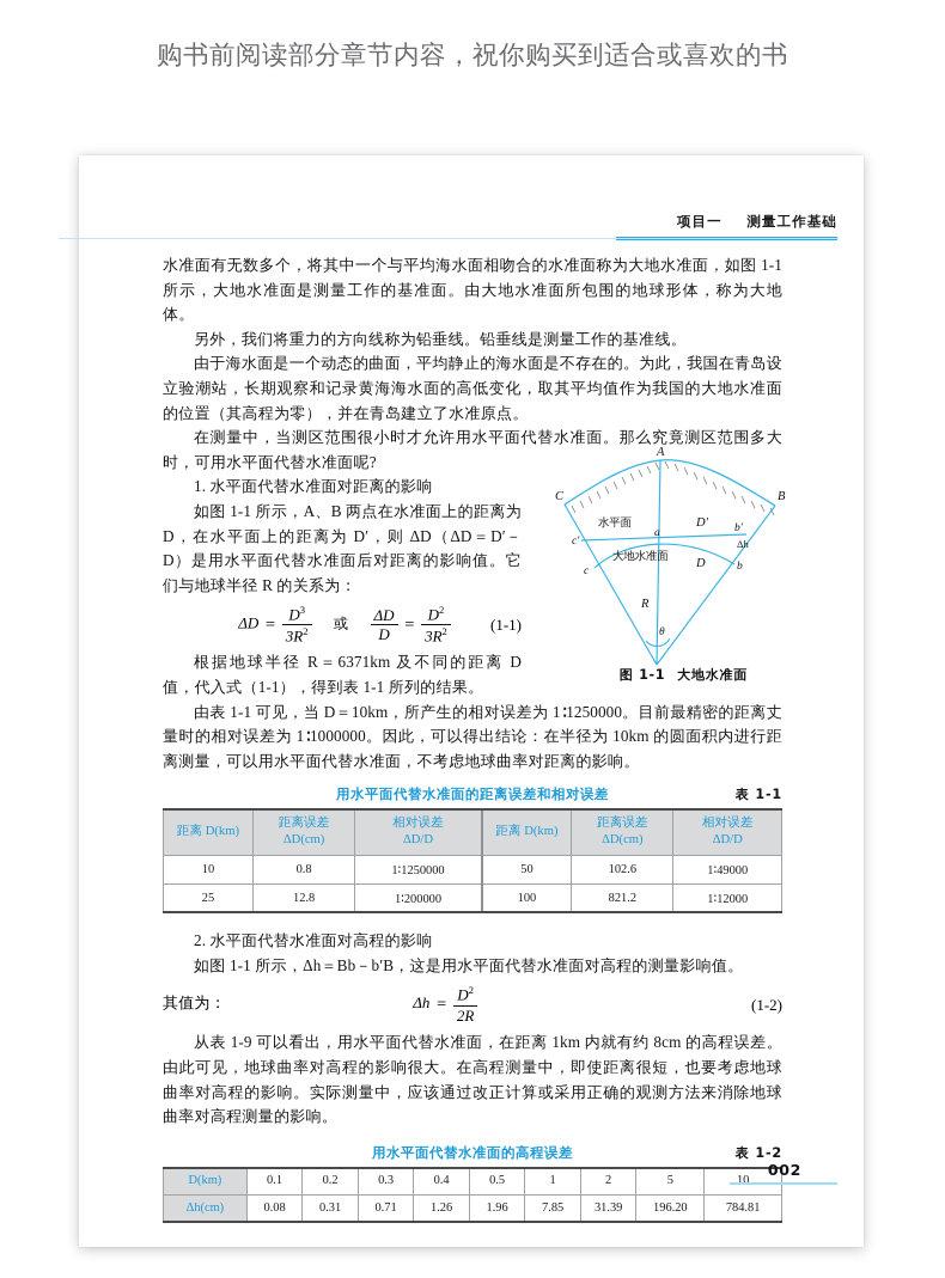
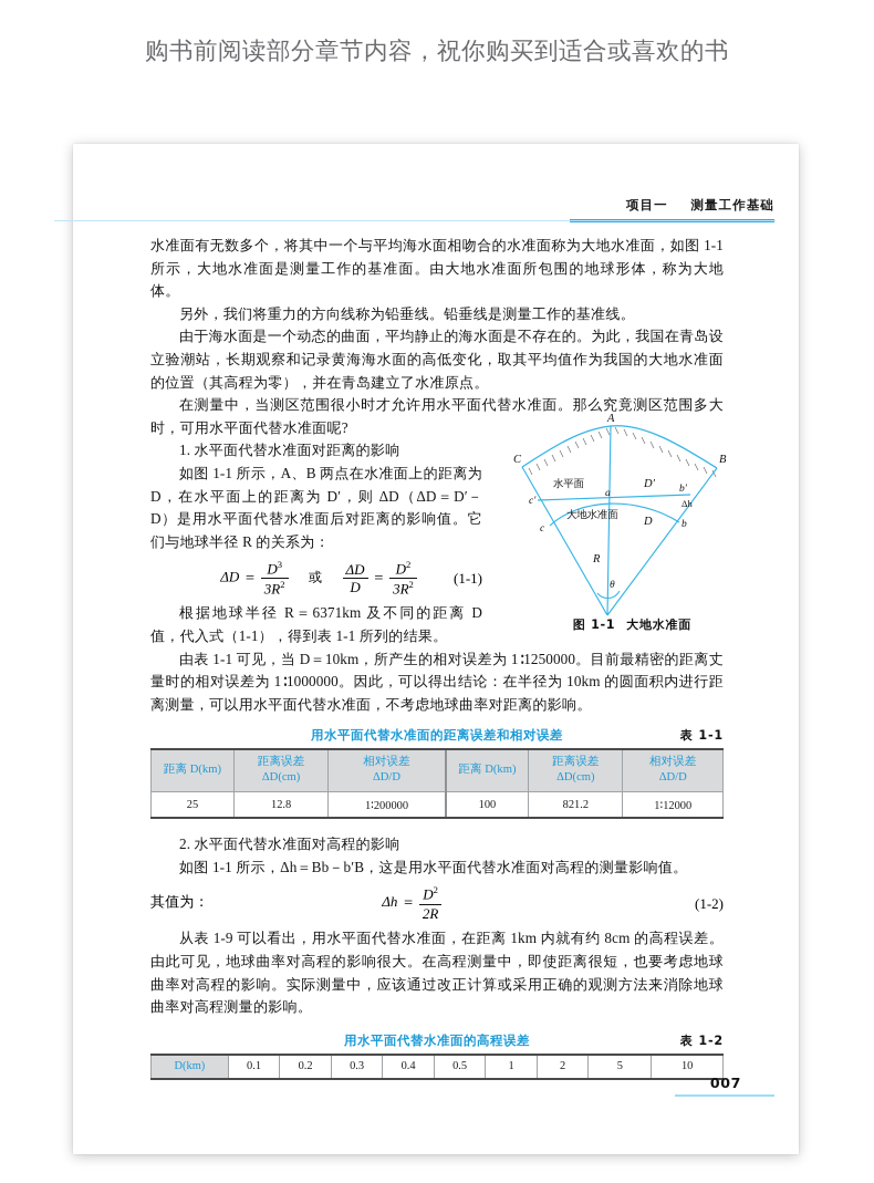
  购书前阅读部分章节内容，祝你购买到适合或喜欢的书
  项目一 测量工作基础
  A
  B
  C
  a
  b′
  b
  c′
  c
  D′
  D
  R
  θ
  Δh
  水平面
  大地水准面
  图 1-1 大地水准面
  水准面有无数多个，将其中一个与平均海水面相吻合的水准面称为大地水准面，如图 1-1 所示，大地水准面是测量工作的基准面。由大地水准面所包围的地球形体，称为大地体。
  另外，我们将重力的方向线称为铅垂线。铅垂线是测量工作的基准线。
  由于海水面是一个动态的曲面，平均静止的海水面是不存在的。为此，我国在青岛设立验潮站，长期观察和记录黄海海水面的高低变化，取其平均值作为我国的大地水准面的位置（其高程为零），并在青岛建立了水准原点。
  在测量中，当测区范围很小时才允许用水平面代替水准面。那么究竟测区范围多大时，可用水平面代替水准面呢?
  1. 水平面代替水准面对距离的影响
  如图 1-1 所示，A、B 两点在水准面上的距离为 D，在水平面上的距离为 D′，则 ΔD（ΔD＝D′－D）是用水平面代替水准面后对距离的影响值。它们与地球半径 R 的关系为：
  ΔD ＝
  D3
  3R2
  或
  ΔD
  D
  ＝
  D2
  3R2
  (1-1)
  根据地球半径 R＝6371km 及不同的距离 D 值，代入式（1-1），得到表 1-1 所列的结果。
  由表 1-1 可见，当 D＝10km，所产生的相对误差为 1∶1250000。目前最精密的距离丈量时的相对误差为 1∶1000000。因此，可以得出结论：在半径为 10km 的圆面积内进行距离测量，可以用水平面代替水准面，不考虑地球曲率对距离的影响。
  用水平面代替水准面的距离误差和相对误差
  表 1-1
  距离 D(km)	距离误差 ΔD(cm)	相对误差 ΔD/D	距离 D(km)	距离误差 ΔD(cm)	相对误差 ΔD/D
- 10	0.8	1∶1250000	50	102.6	1∶49000
  25	12.8	1∶200000	100	821.2	1∶12000
  2. 水平面代替水准面对高程的影响
  如图 1-1 所示，Δh＝Bb－b′B，这是用水平面代替水准面对高程的测量影响值。
  其值为： Δh ＝
  D2
  2R
  (1-2)
  从表 1-9 可以看出，用水平面代替水准面，在距离 1km 内就有约 8cm 的高程误差。由此可见，地球曲率对高程的影响很大。在高程测量中，即使距离很短，也要考虑地球曲率对高程的影响。实际测量中，应该通过改正计算或采用正确的观测方法来消除地球曲率对高程测量的影响。
  用水平面代替水准面的高程误差
  表 1-2
  D(km)	0.1	0.2	0.3	0.4	0.5	1	2	5	10
- Δh(cm)	0.08	0.31	0.71	1.26	1.96	7.85	31.39	196.20	784.81
- 002
+ 007
